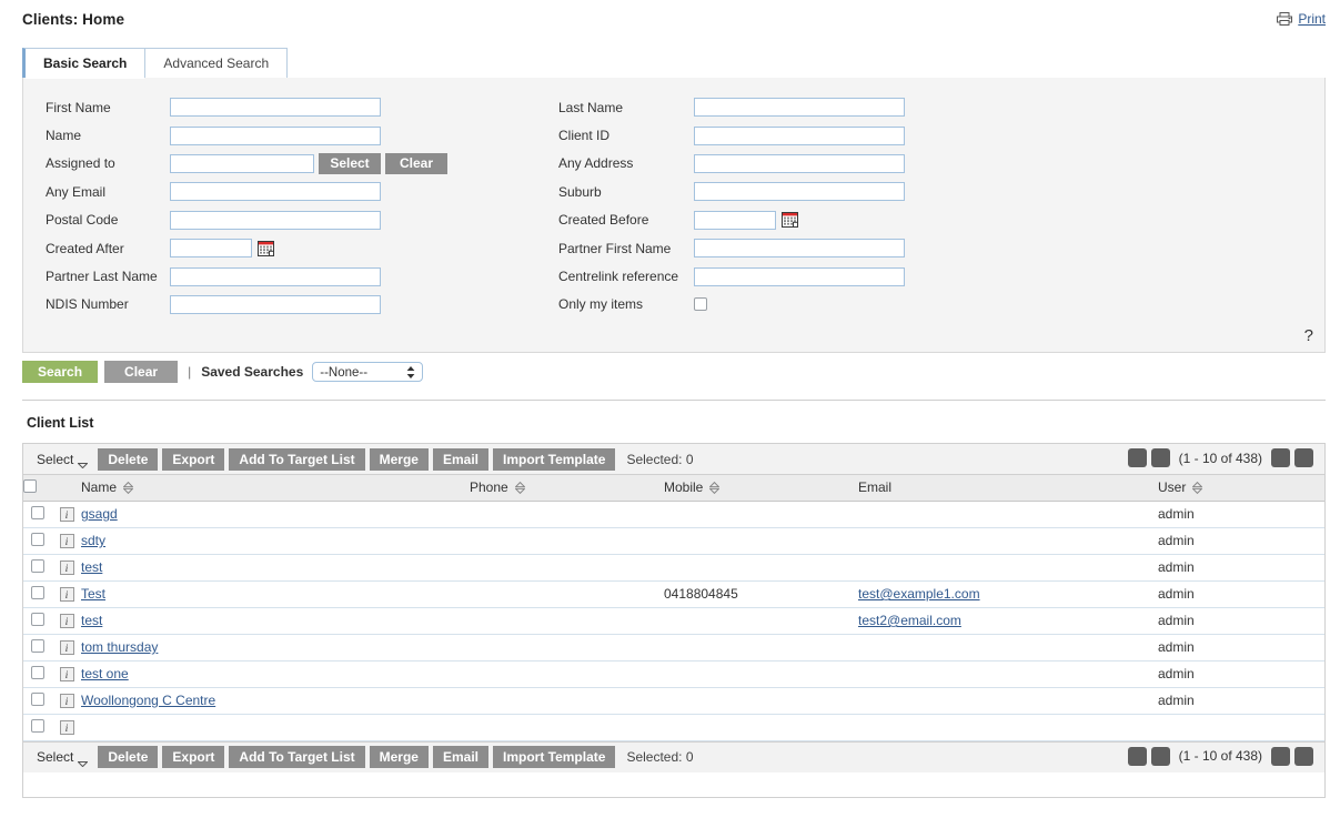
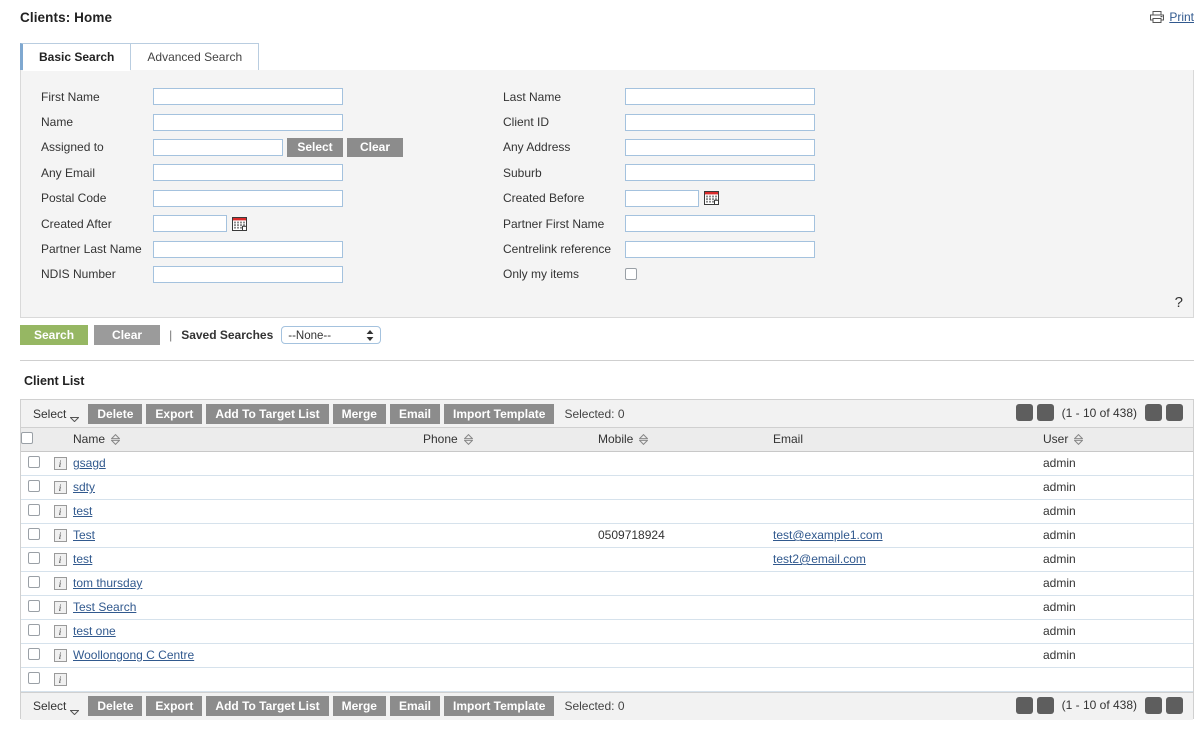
  Clients: Home
  Print
  Basic Search
  Advanced Search
  First Name
  Name
  Assigned to
  Select
  Clear
  Any Email
  Postal Code
  Created After
  Partner Last Name
  NDIS Number
  Last Name
  Client ID
  Any Address
  Suburb
  Created Before
  Partner First Name
  Centrelink reference
  Only my items
  ?
  Search
  Clear
  |
  Saved Searches
  --None--
  Client List
  Select
  Delete
  Export
  Add To Target List
  Merge
  Email
  Import Template
  Selected: 0
  (1 - 10 of 438)
  		Name	Phone	Mobile	Email	User
  	i	gsagd				admin
  	i	sdty				admin
  	i	test				admin
- 	i	Test		0418804845	test@example1.com	admin
+ 	i	Test		0509718924	test@example1.com	admin
  	i	test			test2@email.com	admin
  	i	tom thursday				admin
+ 	i	Test Search				admin
  	i	test one				admin
  	i	Woollongong C Centre				admin
  	i
  Select
  Delete
  Export
  Add To Target List
  Merge
  Email
  Import Template
  Selected: 0
  (1 - 10 of 438)
